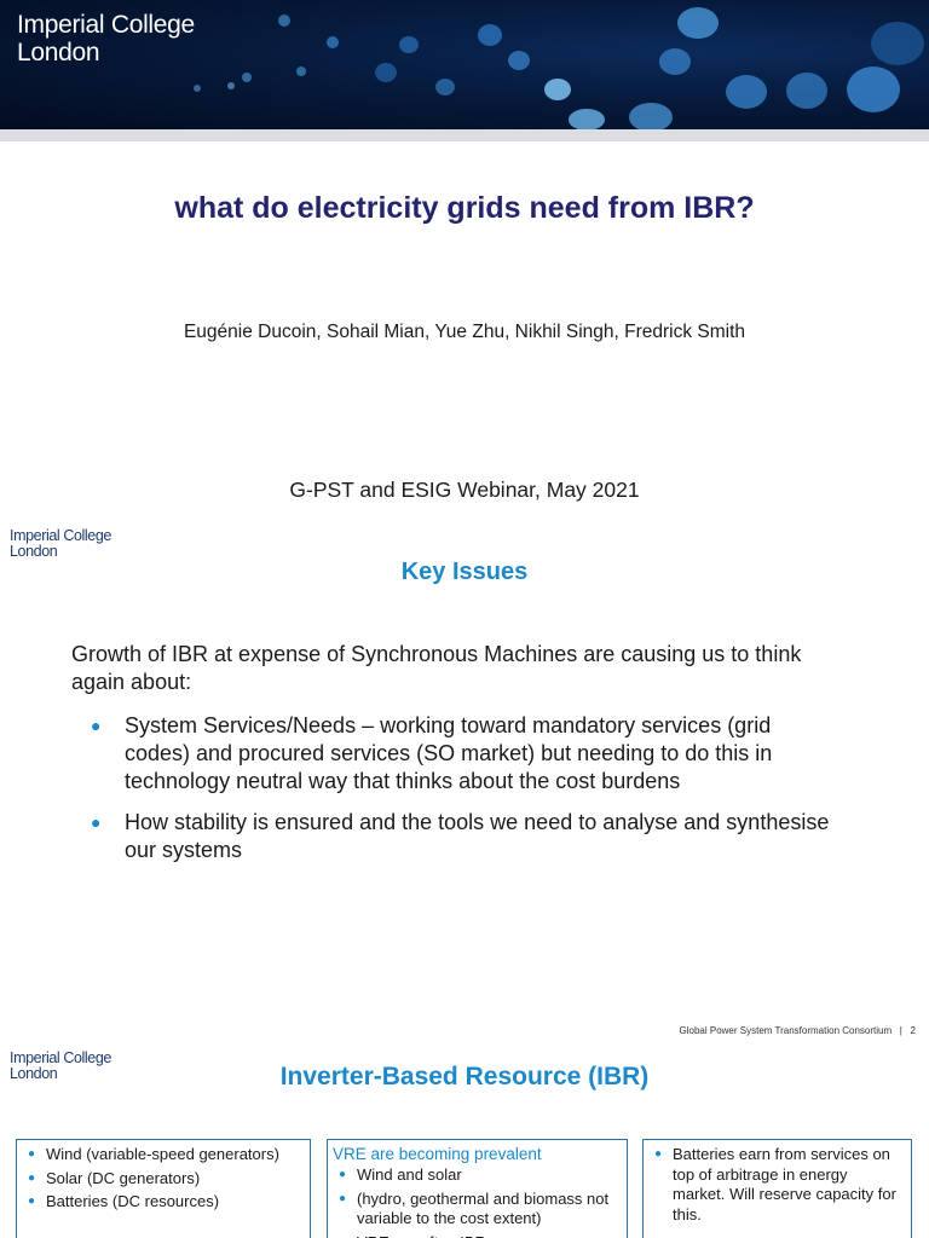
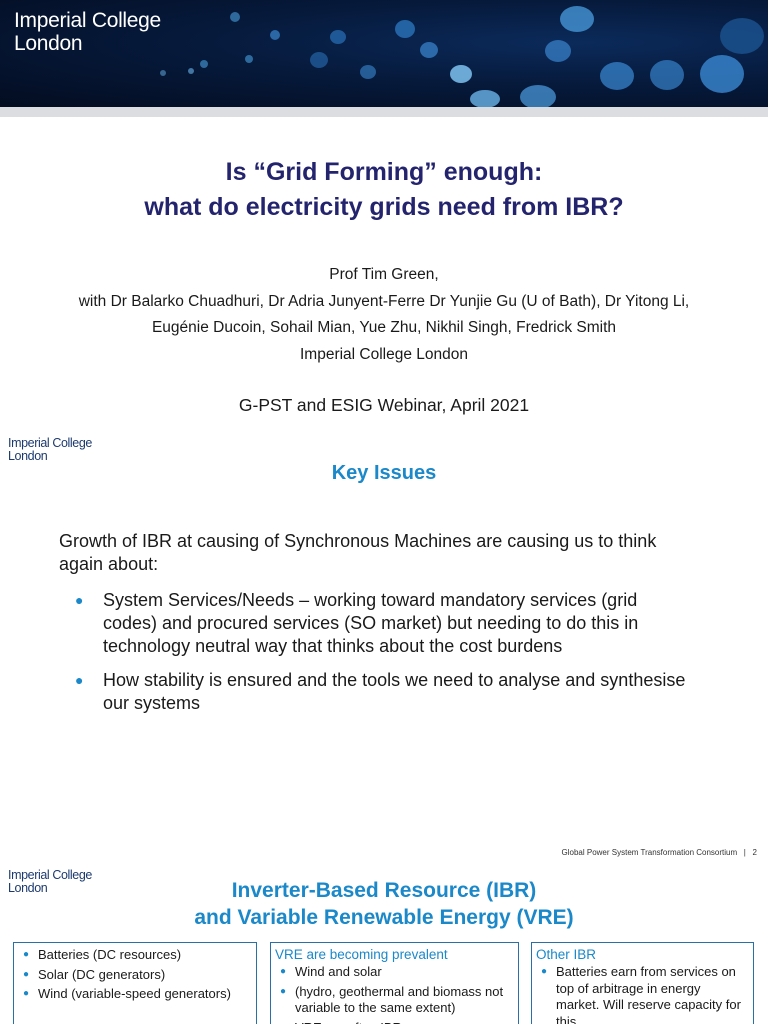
  Imperial College
  London
+ Is “Grid Forming” enough:
  what do electricity grids need from IBR?
+ Prof Tim Green,
+ with Dr Balarko Chuadhuri, Dr Adria Junyent-Ferre Dr Yunjie Gu (U of Bath), Dr Yitong Li,
  Eugénie Ducoin, Sohail Mian, Yue Zhu, Nikhil Singh, Fredrick Smith
+ Imperial College London
- G-PST and ESIG Webinar, May 2021
+ G-PST and ESIG Webinar, April 2021
  Imperial College
  London
  Key Issues
- Growth of IBR at expense of Synchronous Machines are causing us to think again about:
+ Growth of IBR at causing of Synchronous Machines are causing us to think again about:
  ●
  System Services/Needs – working toward mandatory services (grid codes) and procured services (SO market) but needing to do this in technology neutral way that thinks about the cost burdens
  ●
  How stability is ensured and the tools we need to analyse and synthesise our systems
  Global Power System Transformation Consortium | 2
  Imperial College
  London
  Inverter-Based Resource (IBR)
+ and Variable Renewable Energy (VRE)
  ●
- Wind (variable-speed generators)
+ Batteries (DC resources)
  ●
  Solar (DC generators)
  ●
- Batteries (DC resources)
+ Wind (variable-speed generators)
  VRE are becoming prevalent
  ●
  Wind and solar
  ●
- (hydro, geothermal and biomass not variable to the cost extent)
+ (hydro, geothermal and biomass not variable to the same extent)
+ Other IBR
  ●
  Batteries earn from services on top of arbitrage in energy market. Will reserve capacity for this.
